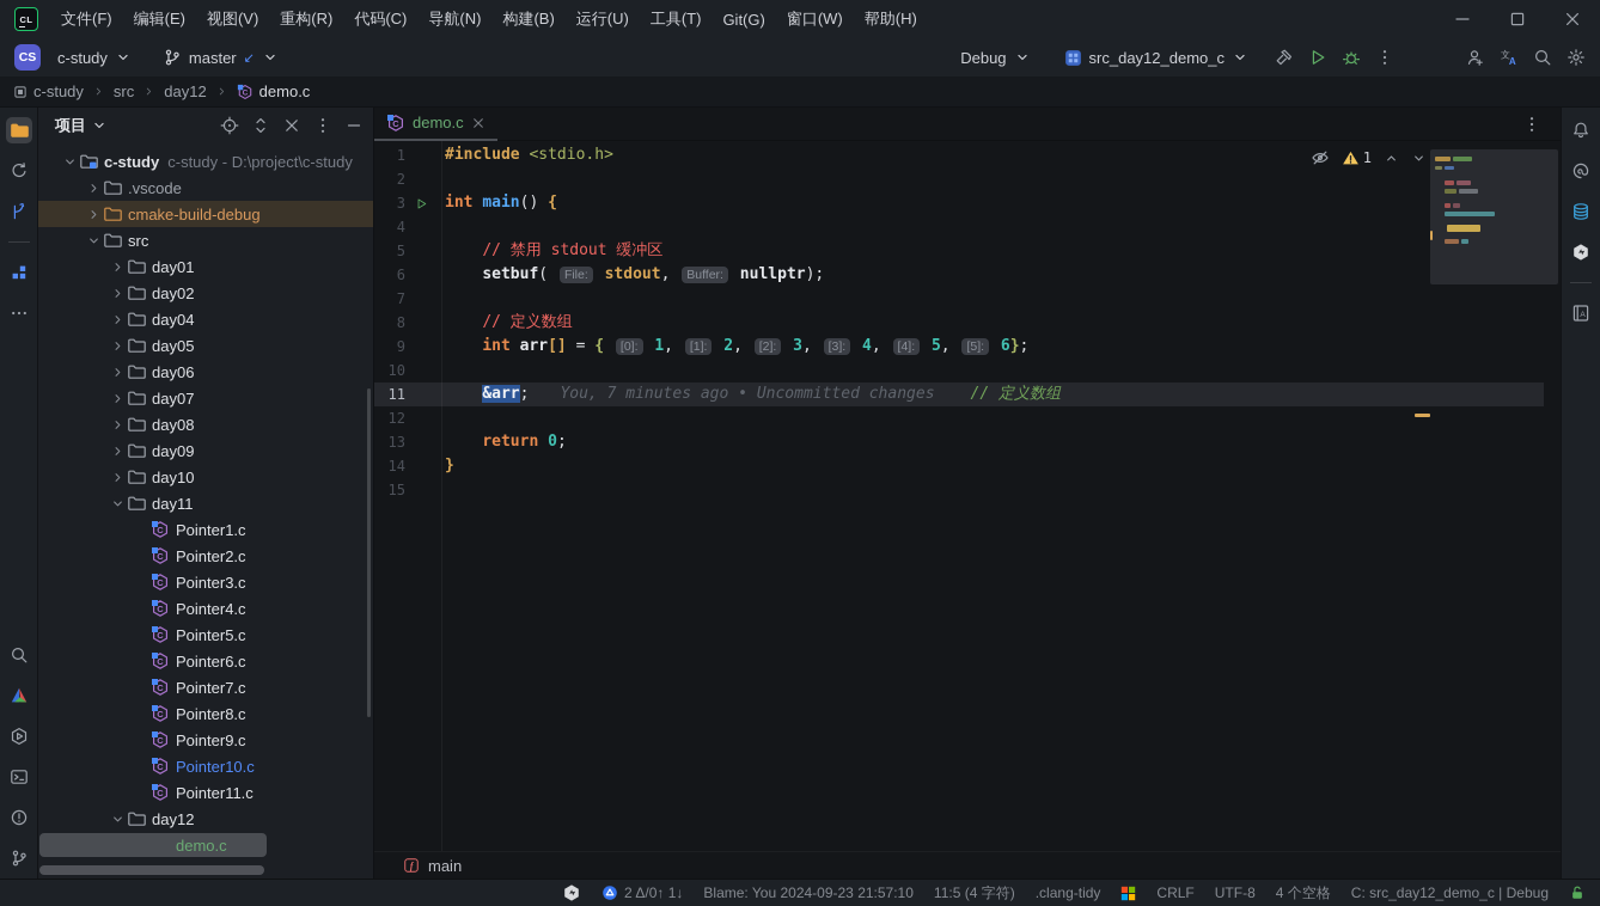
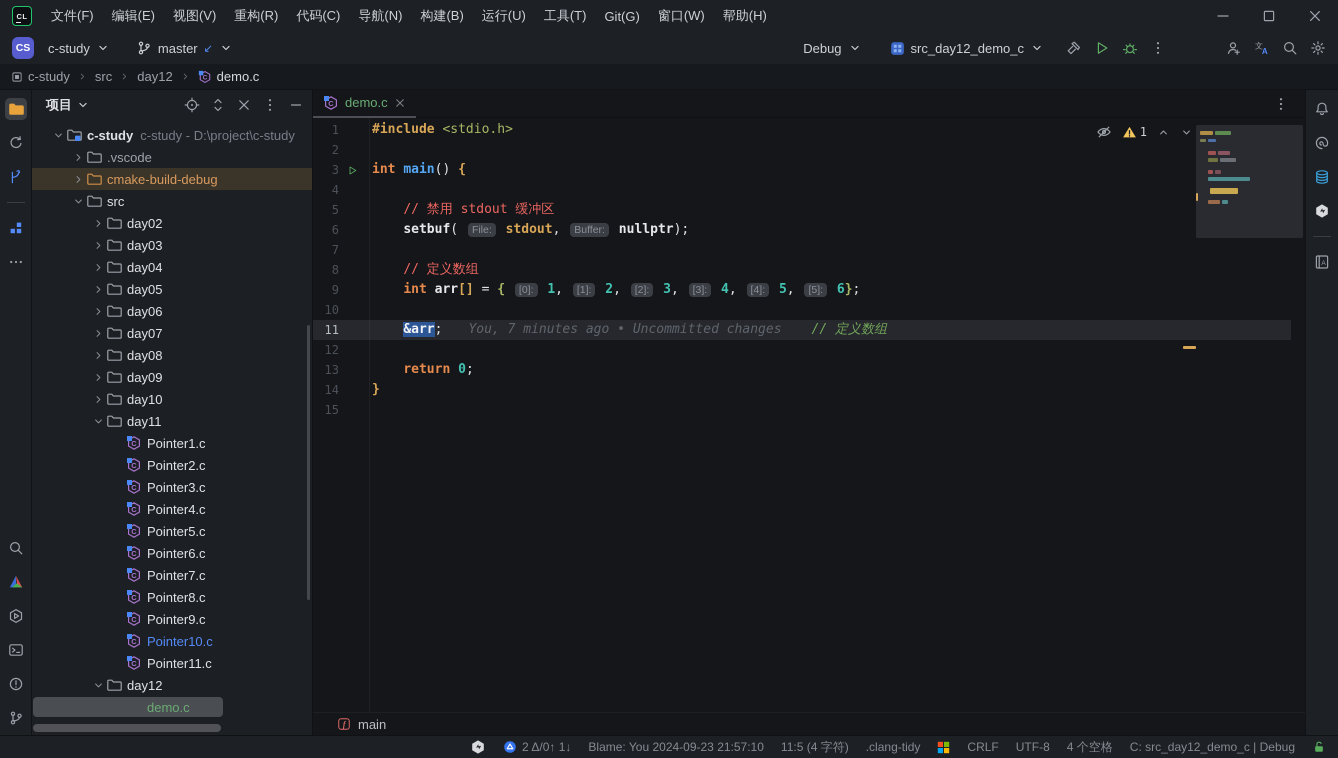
  CL
  文件(F)
  编辑(E)
  视图(V)
  重构(R)
  代码(C)
  导航(N)
  构建(B)
  运行(U)
  工具(T)
  Git(G)
  窗口(W)
  帮助(H)
  CS
  c-study
  master
  ↙
  Debug
  src_day12_demo_c
  文
  A
  c-study
  src
  day12
  demo.c
  项目
  c-study
  c-study - D:\project\c-study
  .vscode
  cmake-build-debug
  src
- day01
  day02
+ day03
  day04
  day05
  day06
  day07
  day08
  day09
  day10
  day11
  C
  Pointer1.c
  C
  Pointer2.c
  C
  Pointer3.c
  C
  Pointer4.c
  C
  Pointer5.c
  C
  Pointer6.c
  C
  Pointer7.c
  C
  Pointer8.c
  C
  Pointer9.c
  C
  Pointer10.c
  C
  Pointer11.c
  day12
  demo.c
  C
  demo.c
  1
  2
  3
  4
  5
  6
  7
  8
  9
  10
  11
  12
  13
  14
  15
  #include <stdio.h>
  int main() {
  // 禁用 stdout 缓冲区
  setbuf( File: stdout, Buffer: nullptr);
  // 定义数组
  int arr[] = { [0]: 1, [1]: 2, [2]: 3, [3]: 4, [4]: 5, [5]: 6};
  &arr; You, 7 minutes ago • Uncommitted changes // 定义数组
  return 0;
  }
  1
  f
  main
  2 Δ/0↑ 1↓
  Blame: You 2024-09-23 21:57:10
  11:5 (4 字符)
  .clang-tidy
  CRLF
  UTF-8
  4 个空格
  C: src_day12_demo_c | Debug
